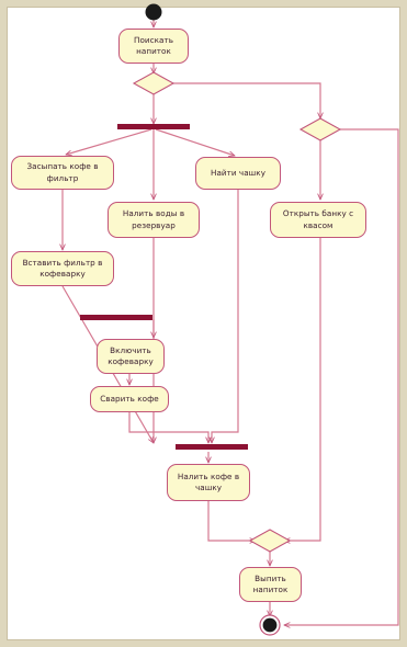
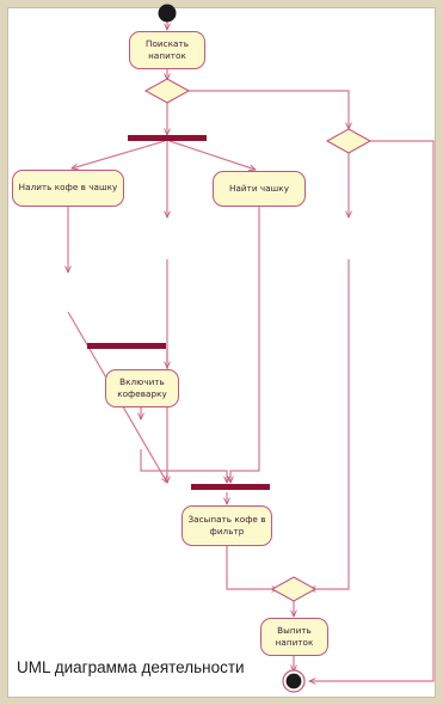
  Поискать напиток
- Засыпать кофе в фильтр
+ Налить кофе в чашку
- Налить воды в резервуар
  Найти чашку
- Открыть банку с квасом
- Вставить фильтр в кофеварку
  Включить кофеварку
- Сварить кофе
- Налить кофе в чашку
+ Засыпать кофе в фильтр
  Выпить напиток
+ UML диаграмма деятельности
